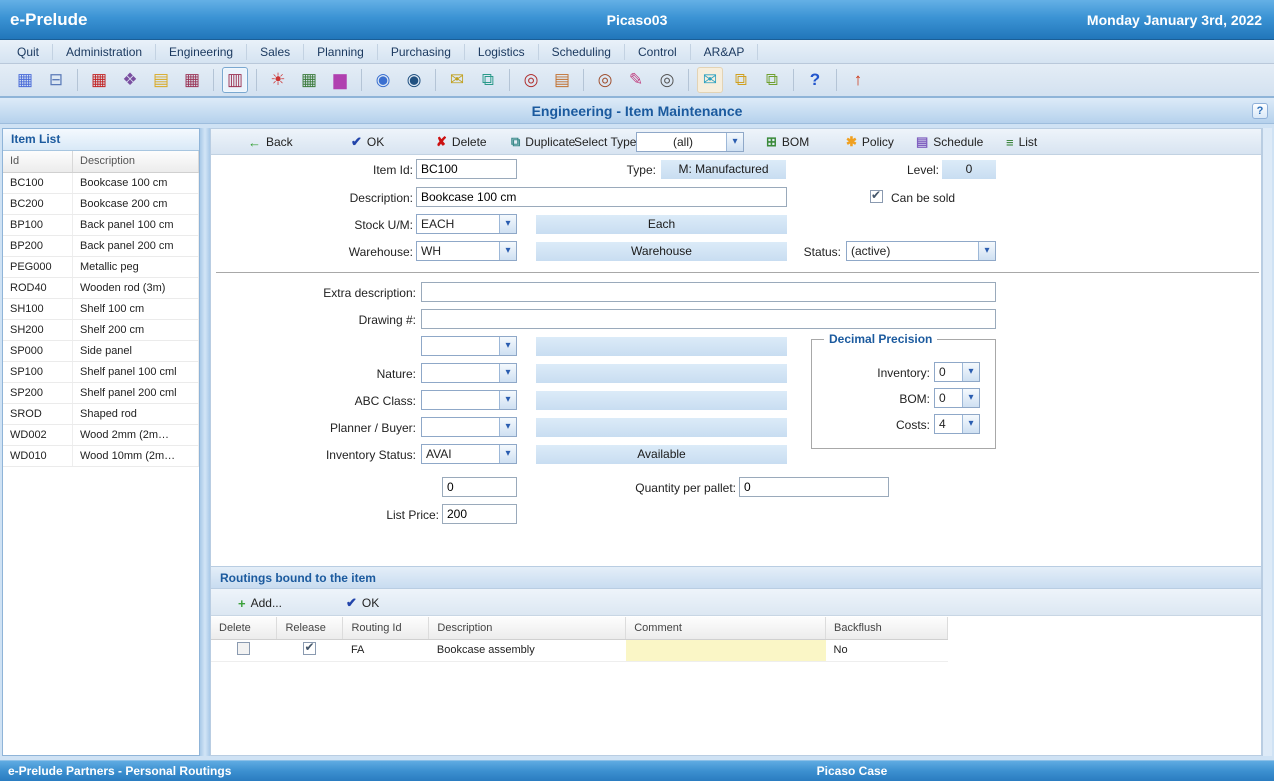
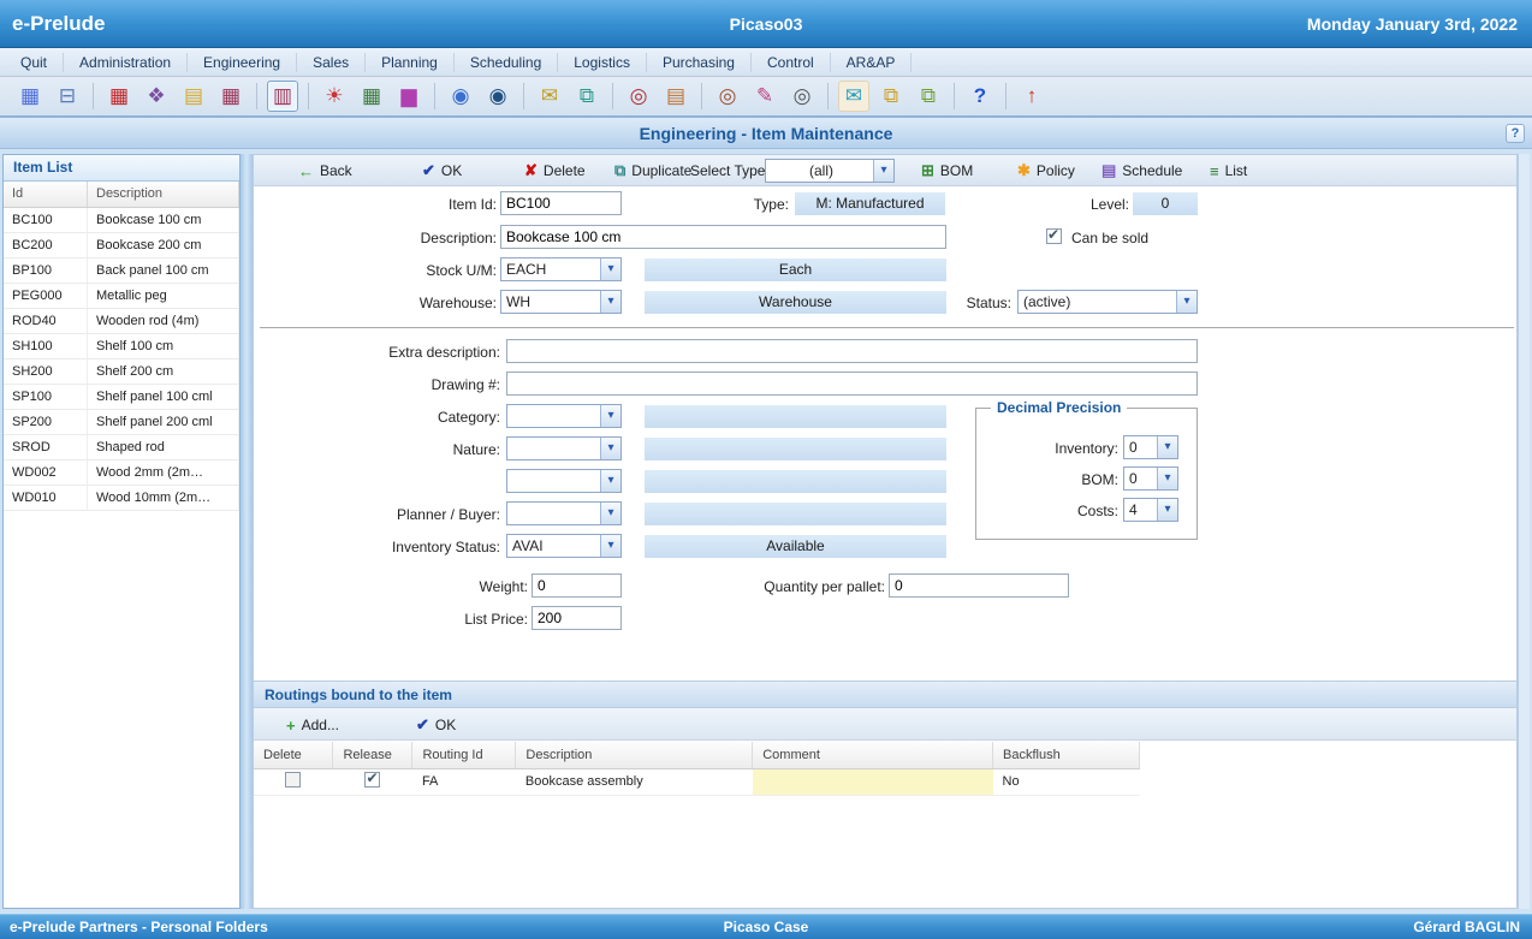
  e-Prelude
  Picaso03
  Monday January 3rd, 2022
  Quit
  Administration
  Engineering
  Sales
  Planning
- Purchasing
+ Scheduling
  Logistics
- Scheduling
+ Purchasing
  Control
  AR&AP
  ▦
  ⊟
  ▦
  ❖
  ▤
  ▦
  ▥
  ☀
  ▦
  ▆
  ◉
  ◉
  ✉
  ⧉
  ◎
  ▤
  ◎
  ✎
  ◎
  ✉
  ⧉
  ⧉
  ?
  ↑
  Engineering - Item Maintenance
  ?
  Item List
  Id
  Description
  BC100
  Bookcase 100 cm
  BC200
  Bookcase 200 cm
  BP100
  Back panel 100 cm
- BP200
- Back panel 200 cm
  PEG000
  Metallic peg
  ROD40
- Wooden rod (3m)
+ Wooden rod (4m)
  SH100
  Shelf 100 cm
  SH200
  Shelf 200 cm
- SP000
- Side panel
  SP100
  Shelf panel 100 cml
  SP200
  Shelf panel 200 cml
  SROD
  Shaped rod
  WD002
  Wood 2mm (2m…
  WD010
  Wood 10mm (2m…
  ←
  Back
  ✔
  OK
  ✘
  Delete
  ⧉
  Duplicate
  Select Type
  (all)
  ▾
  ⊞
  BOM
  ✱
  Policy
  ▤
  Schedule
  ≡
  List
  Item Id:
  BC100
  Type:
  M: Manufactured
  Level:
  0
  Description:
  Bookcase 100 cm
  Can be sold
  Stock U/M:
  EACH
  ▾
  Each
  Warehouse:
  WH
  ▾
  Warehouse
  Status:
  (active)
  ▾
  Extra description:
  Drawing #:
+ Category:
  ▾
  Nature:
  ▾
- ABC Class:
  ▾
  Planner / Buyer:
  ▾
  Inventory Status:
  AVAI
  ▾
  Available
  Decimal Precision
  Inventory:
  0
  ▾
  BOM:
  0
  ▾
  Costs:
  4
  ▾
+ Weight:
  0
  Quantity per pallet:
  0
  List Price:
  200
  Routings bound to the item
  +
  Add...
  ✔
  OK
  Delete	Release	Routing Id	Description	Comment	Backflush
  		FA	Bookcase assembly		No
- e-Prelude Partners - Personal Routings
+ e-Prelude Partners - Personal Folders
  Picaso Case
+ Gérard BAGLIN
